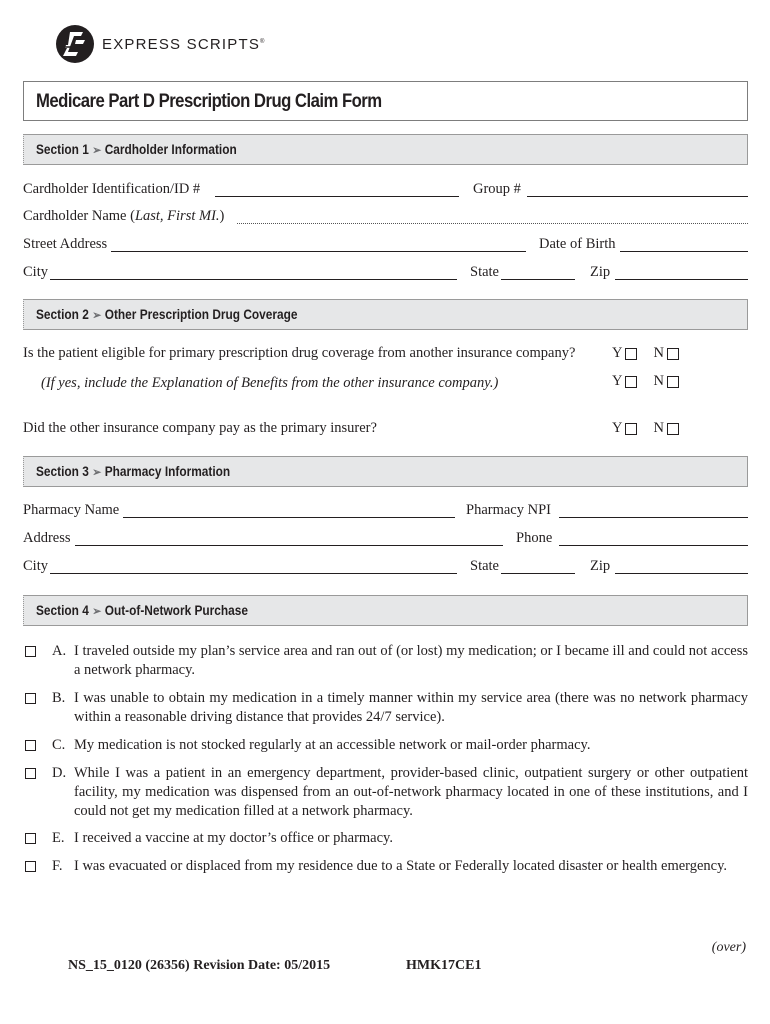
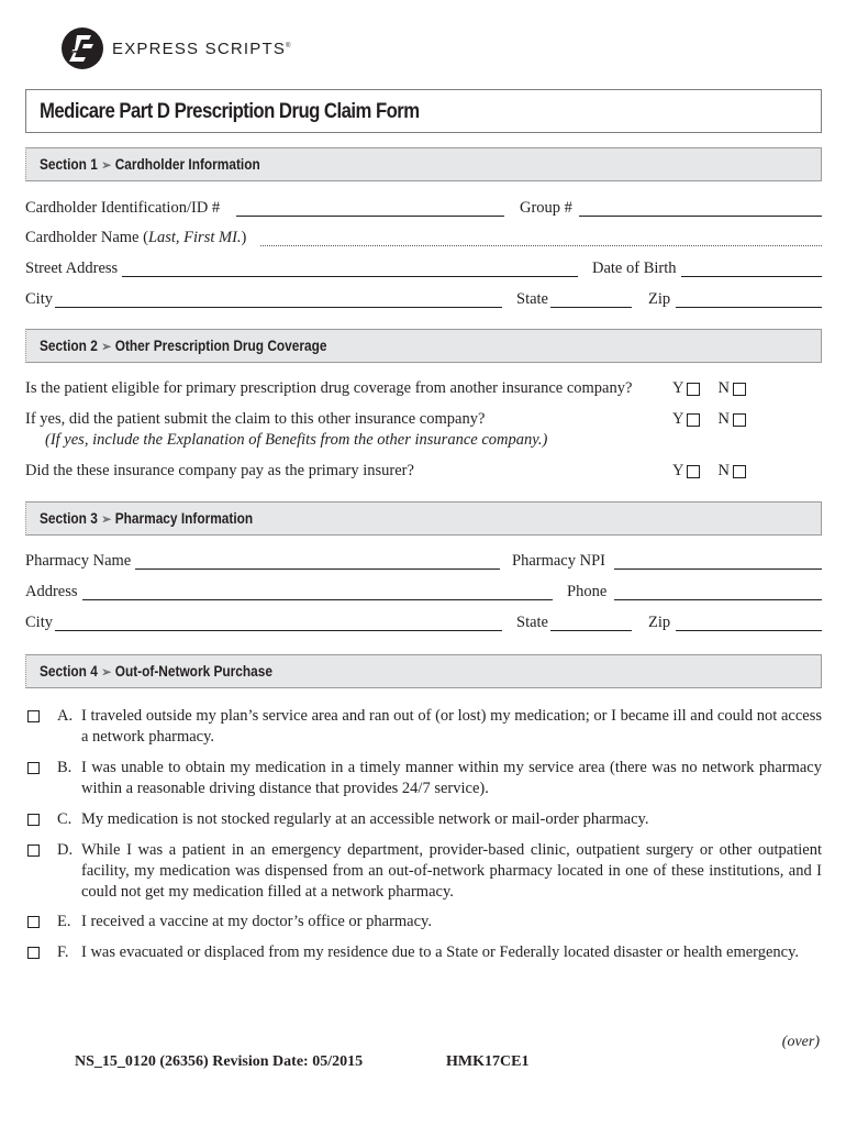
  EXPRESS SCRIPTS
  Medicare Part D Prescription Drug Claim Form
  Section 1
  ➢
  Cardholder Information
  Cardholder Identification/ID #
  Group #
  Cardholder Name (Last, First MI.)
  Street Address
  Date of Birth
  City
  State
  Zip
  Section 2
  ➢
  Other Prescription Drug Coverage
  Is the patient eligible for primary prescription drug coverage from another insurance company?
  Y
  N
+ If yes, did the patient submit the claim to this other insurance company?
  (If yes, include the Explanation of Benefits from the other insurance company.)
  Y
  N
- Did the other insurance company pay as the primary insurer?
+ Did the these insurance company pay as the primary insurer?
  Y
  N
  Section 3
  ➢
  Pharmacy Information
  Pharmacy Name
  Pharmacy NPI
  Address
  Phone
  City
  State
  Zip
  Section 4
  ➢
  Out-of-Network Purchase
  A.
  I traveled outside my plan’s service area and ran out of (or lost) my medication; or I became ill and could not access a network pharmacy.
  B.
  I was unable to obtain my medication in a timely manner within my service area (there was no network pharmacy within a reasonable driving distance that provides 24/7 service).
  C.
  My medication is not stocked regularly at an accessible network or mail-order pharmacy.
  D.
  While I was a patient in an emergency department, provider-based clinic, outpatient surgery or other outpatient facility, my medication was dispensed from an out-of-network pharmacy located in one of these institutions, and I could not get my medication filled at a network pharmacy.
  E.
  I received a vaccine at my doctor’s office or pharmacy.
  F.
  I was evacuated or displaced from my residence due to a State or Federally located disaster or health emergency.
  (over)
  NS_15_0120 (26356) Revision Date: 05/2015
  HMK17CE1
